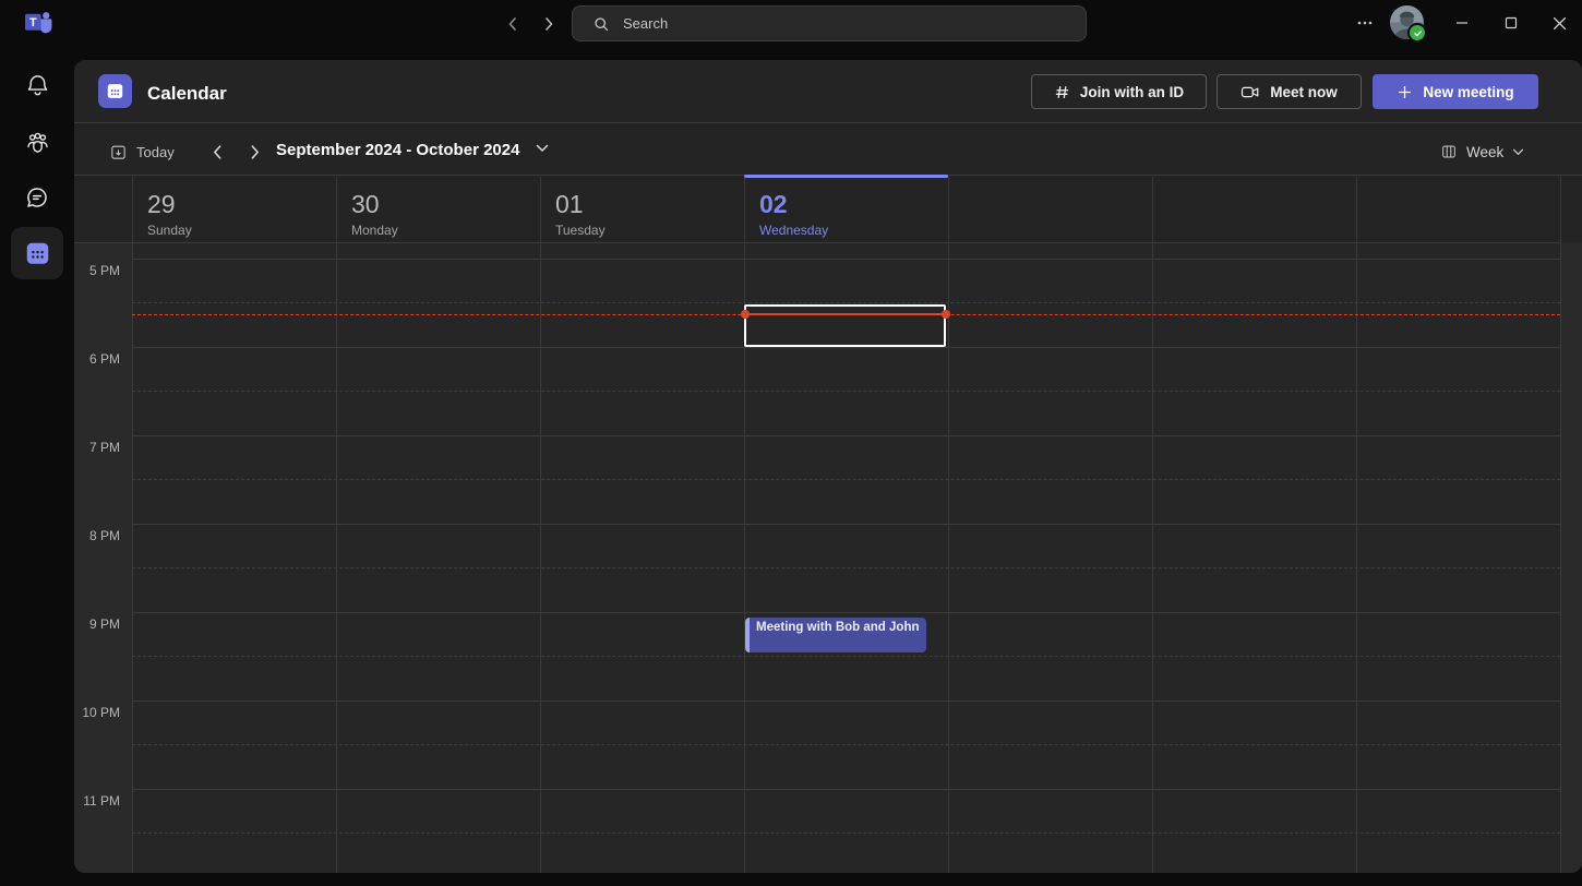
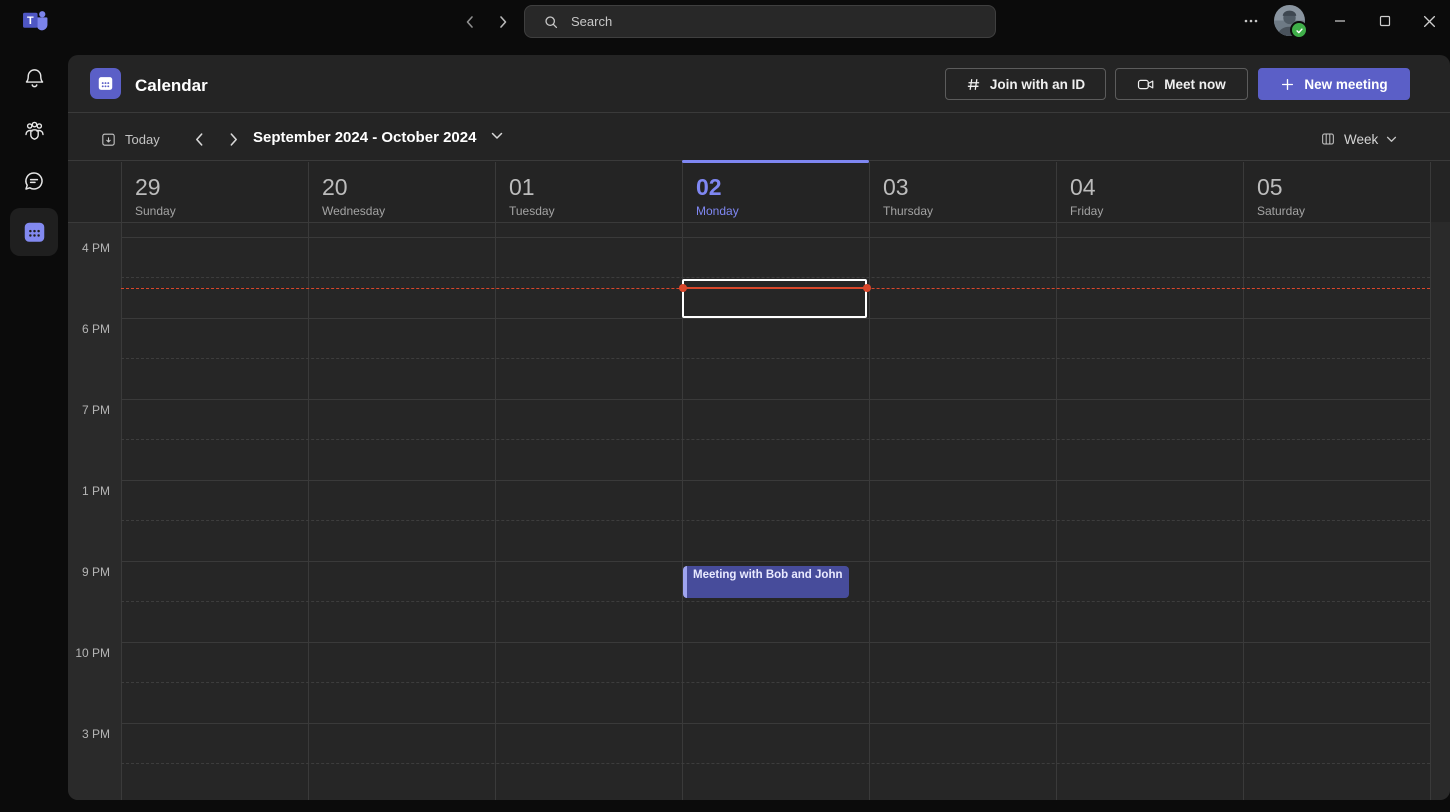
  T
  Search
  Calendar
  Join with an ID
  Meet now
  New meeting
  Today
  September 2024 - October 2024
  Week
  29
  Sunday
- 30
+ 20
- Monday
+ Wednesday
  01
  Tuesday
  02
- Wednesday
+ Monday
+ 03
+ Thursday
+ 04
+ Friday
+ 05
+ Saturday
- 5 PM
+ 4 PM
  6 PM
  7 PM
- 8 PM
+ 1 PM
  9 PM
  10 PM
- 11 PM
+ 3 PM
  Meeting with Bob and John
